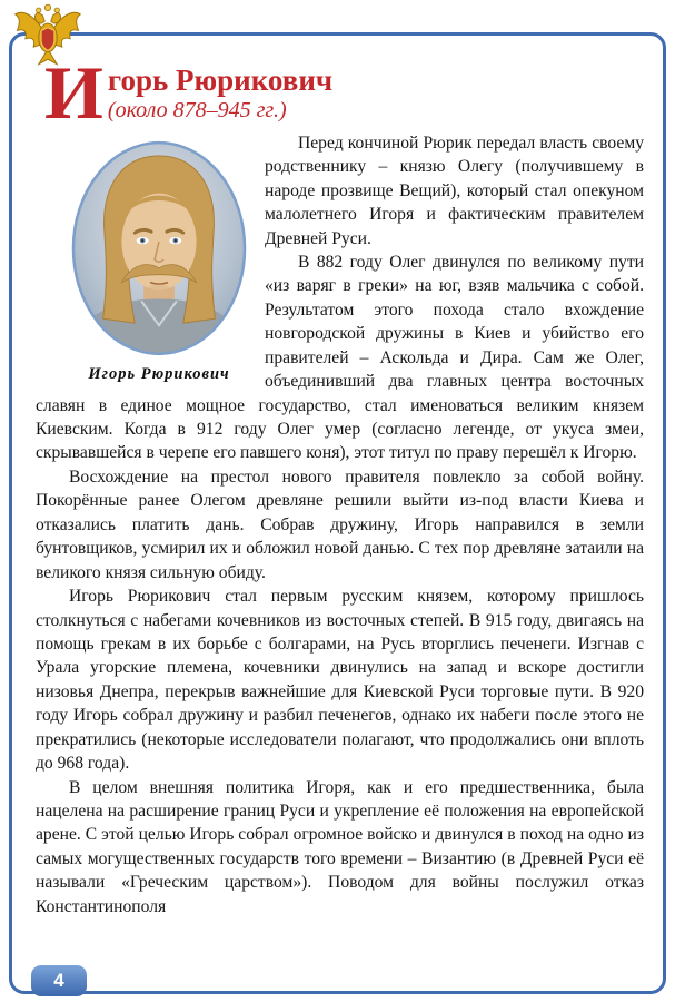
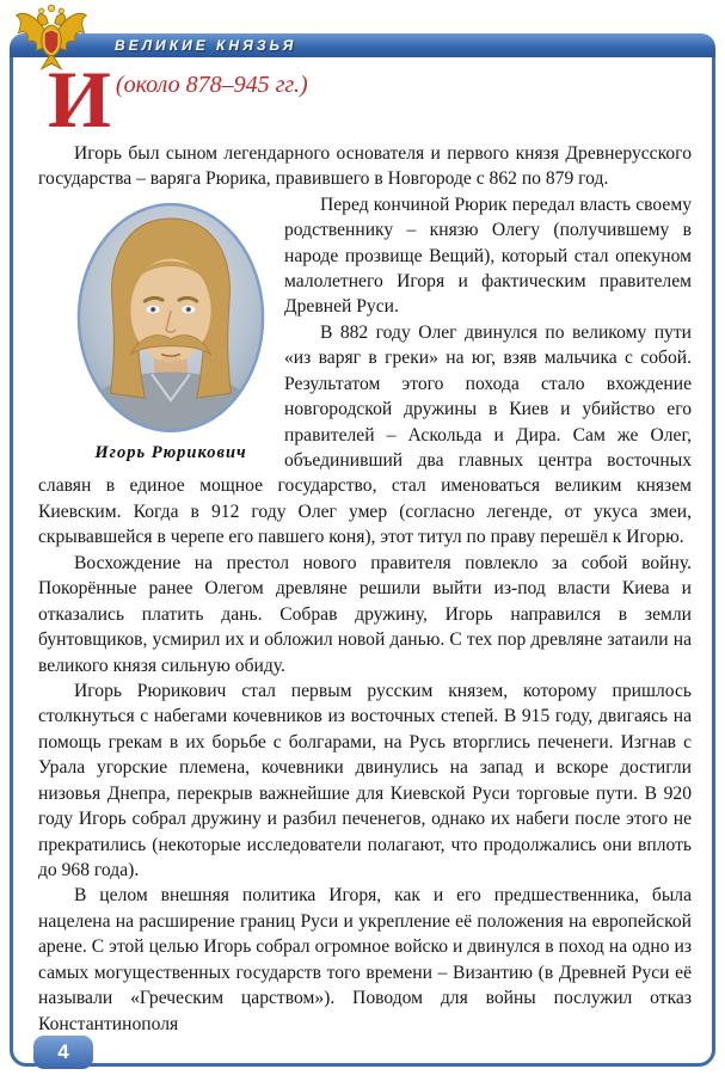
+ ВЕЛИКИЕ КНЯЗЬЯ
  И
- горь Рюрикович
  (около 878–945 гг.)
+ Игорь был сыном легендарного основателя и первого князя Древнерусского государства – варяга Рюрика, правившего в Новгороде с 862 по 879 год.
  Игорь Рюрикович
  Перед кончиной Рюрик передал власть своему родственнику – князю Олегу (получившему в народе прозвище Вещий), который стал опекуном малолетнего Игоря и фактическим правителем Древней Руси.
  В 882 году Олег двинулся по великому пути «из варяг в греки» на юг, взяв мальчика с собой. Результатом этого похода стало вхождение новгородской дружины в Киев и убийство его правителей – Аскольда и Дира. Сам же Олег, объединивший два главных центра восточных славян в единое мощное государство, стал именоваться великим князем Киевским. Когда в 912 году Олег умер (согласно легенде, от укуса змеи, скрывавшейся в черепе его павшего коня), этот титул по праву перешёл к Игорю.
  Восхождение на престол нового правителя повлекло за собой войну. Покорённые ранее Олегом древляне решили выйти из-под власти Киева и отказались платить дань. Собрав дружину, Игорь направился в земли бунтовщиков, усмирил их и обложил новой данью. С тех пор древляне затаили на великого князя сильную обиду.
  Игорь Рюрикович стал первым русским князем, которому пришлось столкнуться с набегами кочевников из восточных степей. В 915 году, двигаясь на помощь грекам в их борьбе с болгарами, на Русь вторглись печенеги. Изгнав с Урала угорские племена, кочевники двинулись на запад и вскоре достигли низовья Днепра, перекрыв важнейшие для Киевской Руси торговые пути. В 920 году Игорь собрал дружину и разбил печенегов, однако их набеги после этого не прекратились (некоторые исследователи полагают, что продолжались они вплоть до 968 года).
  В целом внешняя политика Игоря, как и его предшественника, была нацелена на расширение границ Руси и укрепление её положения на европейской арене. С этой целью Игорь собрал огромное войско и двинулся в поход на одно из самых могущественных государств того времени – Византию (в Древней Руси её называли «Греческим царством»). Поводом для войны послужил отказ Константинополя
  4
